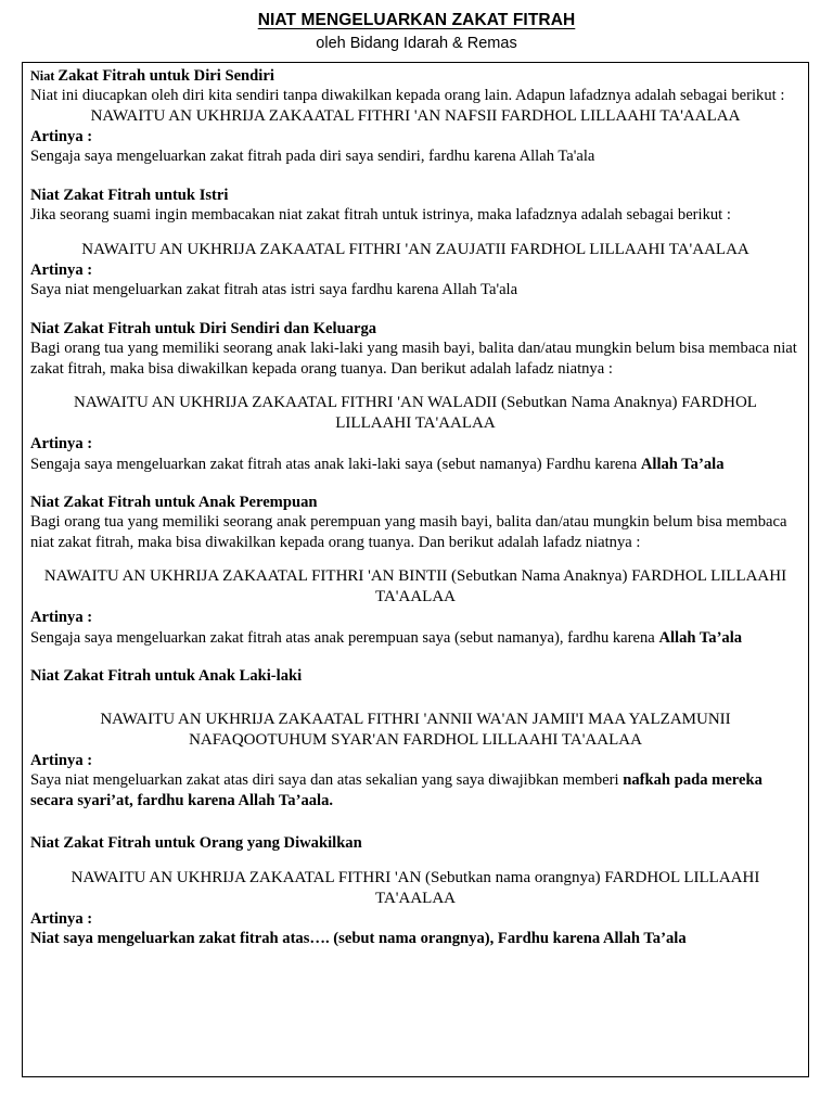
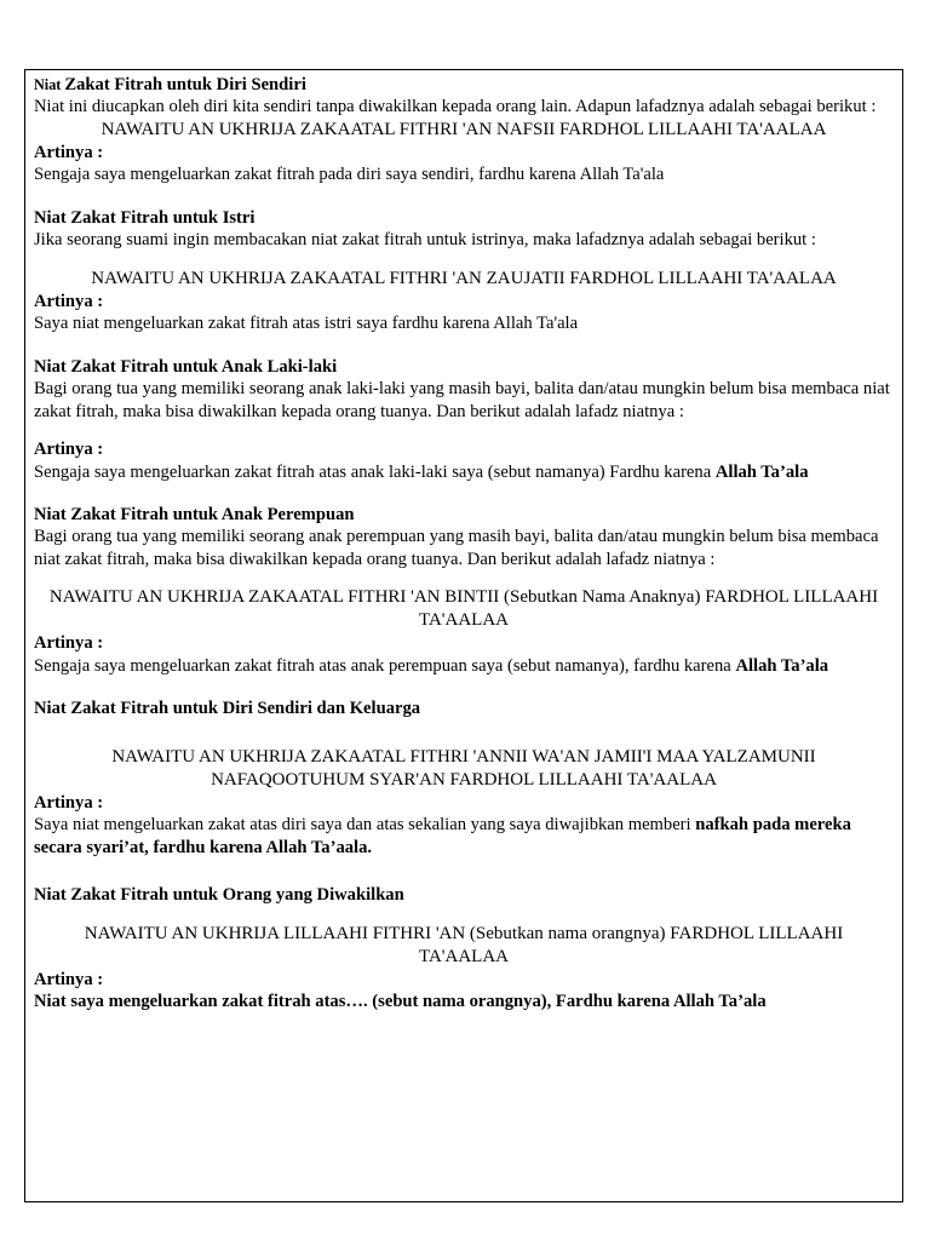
- NIAT MENGELUARKAN ZAKAT FITRAH
- oleh Bidang Idarah & Remas
  Niat Zakat Fitrah untuk Diri Sendiri
  Niat ini diucapkan oleh diri kita sendiri tanpa diwakilkan kepada orang lain. Adapun lafadznya adalah sebagai berikut :
  NAWAITU AN UKHRIJA ZAKAATAL FITHRI 'AN NAFSII FARDHOL LILLAAHI TA'AALAA
  Artinya :
  Sengaja saya mengeluarkan zakat fitrah pada diri saya sendiri, fardhu karena Allah Ta'ala
  Niat Zakat Fitrah untuk Istri
  Jika seorang suami ingin membacakan niat zakat fitrah untuk istrinya, maka lafadznya adalah sebagai berikut :
  NAWAITU AN UKHRIJA ZAKAATAL FITHRI 'AN ZAUJATII FARDHOL LILLAAHI TA'AALAA
  Artinya :
  Saya niat mengeluarkan zakat fitrah atas istri saya fardhu karena Allah Ta'ala
- Niat Zakat Fitrah untuk Diri Sendiri dan Keluarga
+ Niat Zakat Fitrah untuk Anak Laki-laki
  Bagi orang tua yang memiliki seorang anak laki-laki yang masih bayi, balita dan/atau mungkin belum bisa membaca niat zakat fitrah, maka bisa diwakilkan kepada orang tuanya. Dan berikut adalah lafadz niatnya :
- NAWAITU AN UKHRIJA ZAKAATAL FITHRI 'AN WALADII (Sebutkan Nama Anaknya) FARDHOL LILLAAHI TA'AALAA
  Artinya :
  Sengaja saya mengeluarkan zakat fitrah atas anak laki-laki saya (sebut namanya) Fardhu karena Allah Ta’ala
  Niat Zakat Fitrah untuk Anak Perempuan
  Bagi orang tua yang memiliki seorang anak perempuan yang masih bayi, balita dan/atau mungkin belum bisa membaca niat zakat fitrah, maka bisa diwakilkan kepada orang tuanya. Dan berikut adalah lafadz niatnya :
  NAWAITU AN UKHRIJA ZAKAATAL FITHRI 'AN BINTII (Sebutkan Nama Anaknya) FARDHOL LILLAAHI TA'AALAA
  Artinya :
  Sengaja saya mengeluarkan zakat fitrah atas anak perempuan saya (sebut namanya), fardhu karena Allah Ta’ala
- Niat Zakat Fitrah untuk Anak Laki-laki
+ Niat Zakat Fitrah untuk Diri Sendiri dan Keluarga
  NAWAITU AN UKHRIJA ZAKAATAL FITHRI 'ANNII WA'AN JAMII'I MAA YALZAMUNII NAFAQOOTUHUM SYAR'AN FARDHOL LILLAAHI TA'AALAA
  Artinya :
  Saya niat mengeluarkan zakat atas diri saya dan atas sekalian yang saya diwajibkan memberi nafkah pada mereka secara syari’at, fardhu karena Allah Ta’aala.
  Niat Zakat Fitrah untuk Orang yang Diwakilkan
- NAWAITU AN UKHRIJA ZAKAATAL FITHRI 'AN (Sebutkan nama orangnya) FARDHOL LILLAAHI TA'AALAA
+ NAWAITU AN UKHRIJA LILLAAHI FITHRI 'AN (Sebutkan nama orangnya) FARDHOL LILLAAHI TA'AALAA
  Artinya :
  Niat saya mengeluarkan zakat fitrah atas…. (sebut nama orangnya), Fardhu karena Allah Ta’ala
